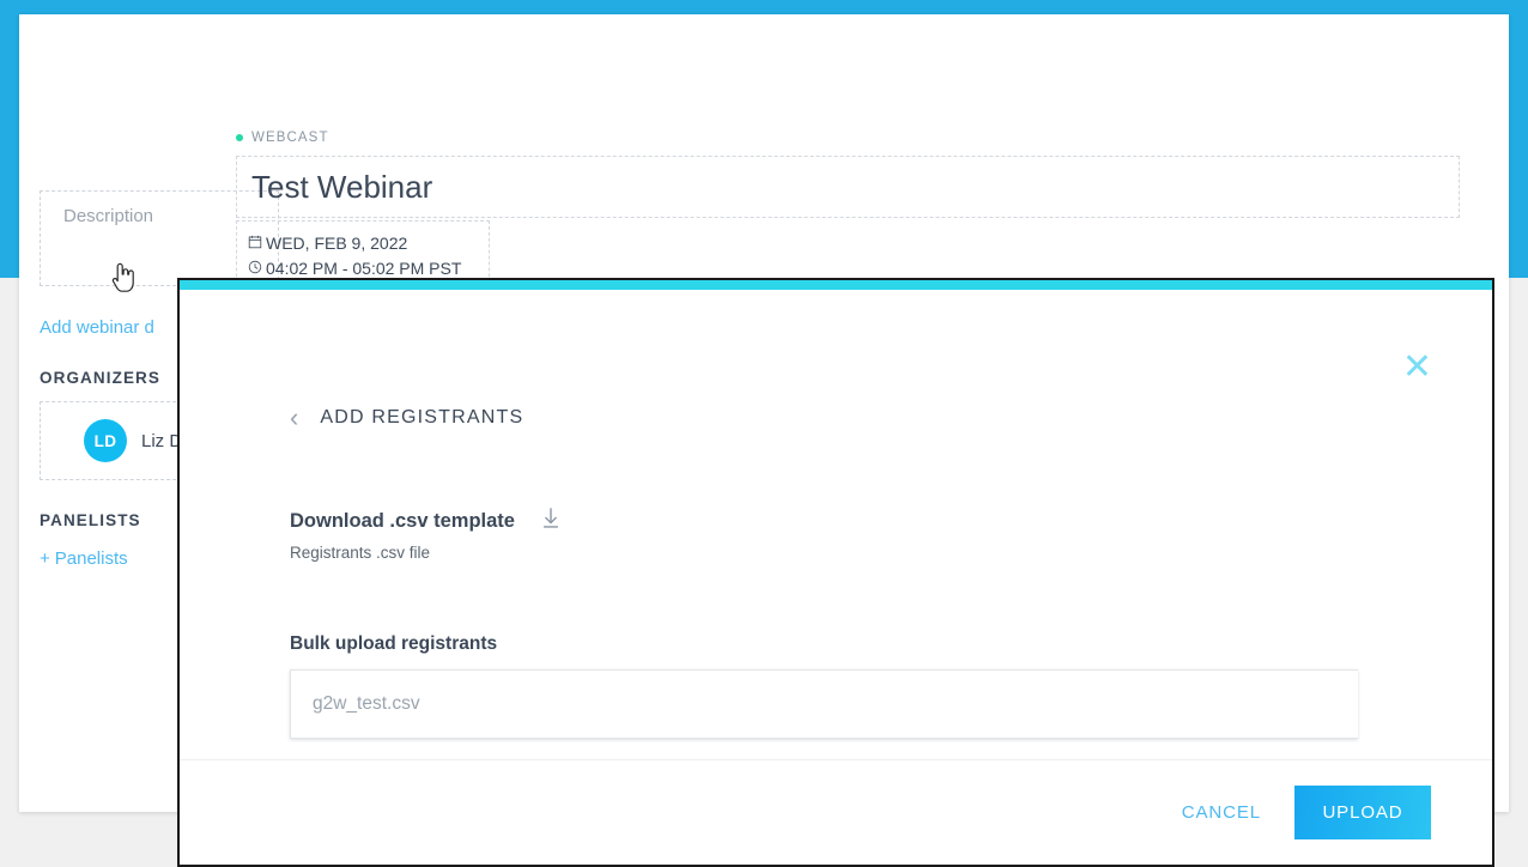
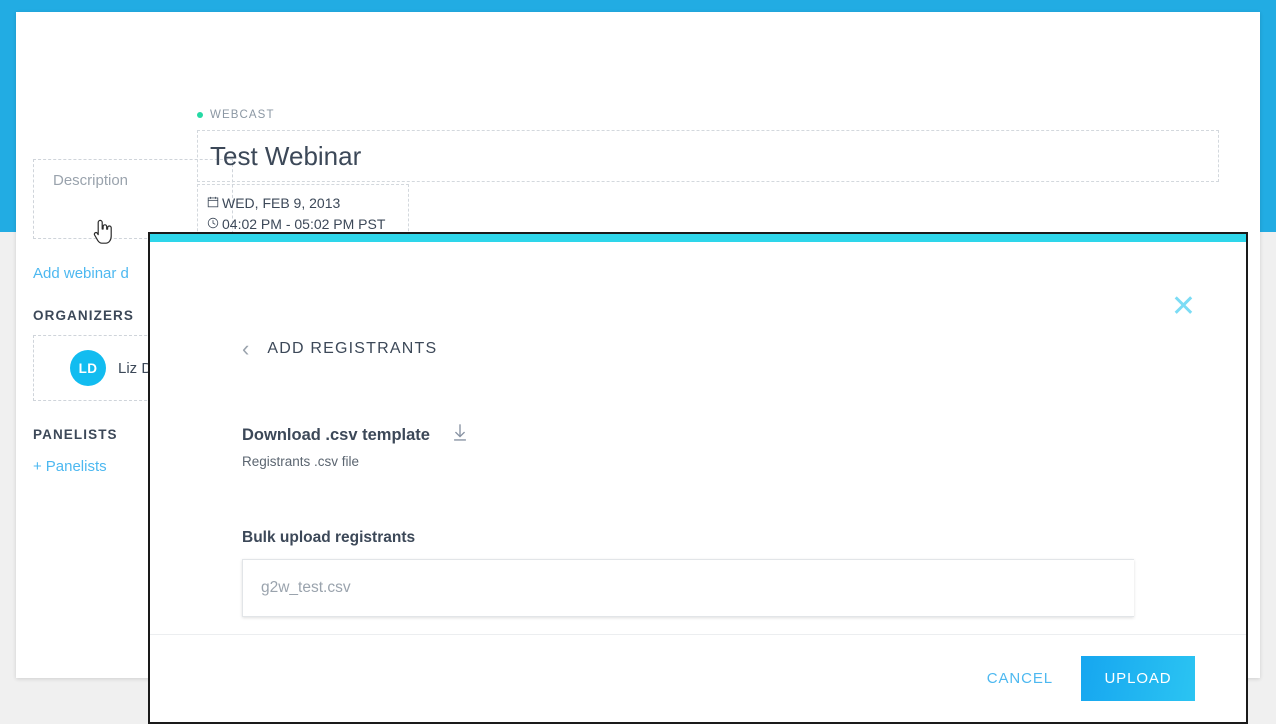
  Description
  Add webinar d
  ORGANIZERS
  LD
  Liz D
  PANELISTS
  + Panelists
  WEBCAST
  Test Webinar
- WED, FEB 9, 2022
+ WED, FEB 9, 2013
  04:02 PM - 05:02 PM PST
  ✕
  ‹
  ADD REGISTRANTS
  Download .csv template
  Registrants .csv file
  Bulk upload registrants
  g2w_test.csv
  CANCEL
  UPLOAD
